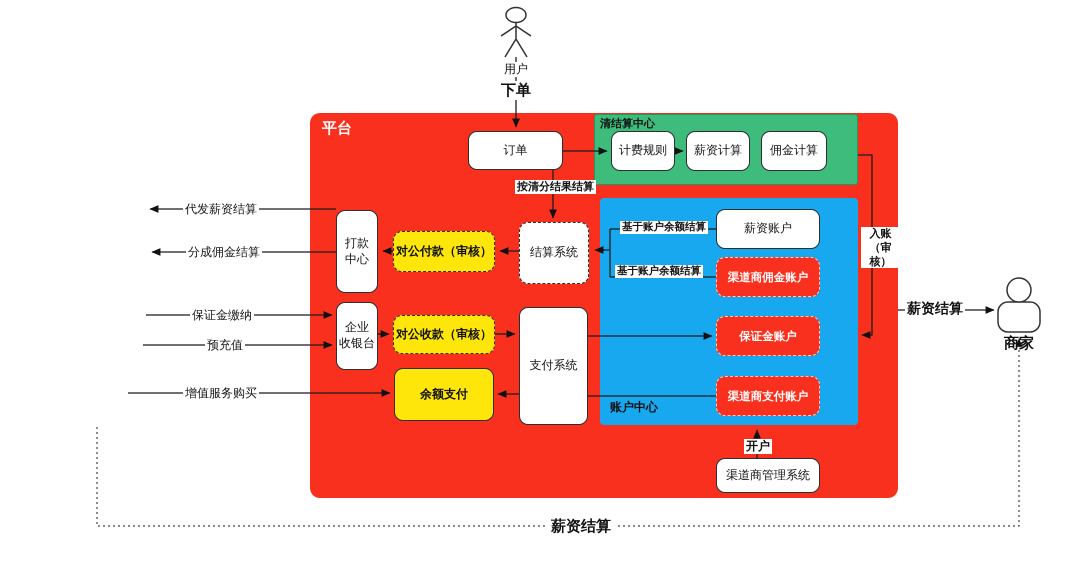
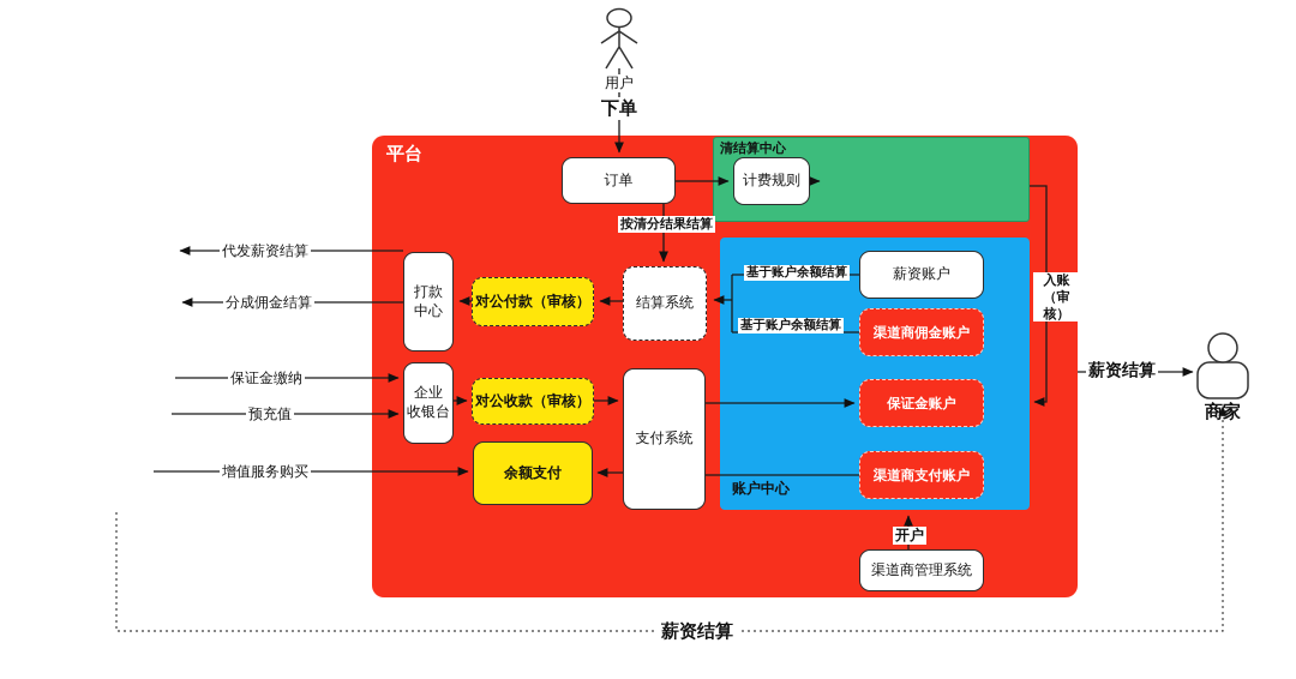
  订单
  计费规则
- 薪资计算
- 佣金计算
  结算系统
  对公付款（审核）
  打款
  中心
  企业
  收银台
  对公收款（审核）
  余额支付
  支付系统
  薪资账户
  渠道商佣金账户
  保证金账户
  渠道商支付账户
  渠道商管理系统
  平台
  清结算中心
  账户中心
  用户
  下单
  按清分结果结算
  基于账户余额结算
  基于账户余额结算
  入账
  （审核）
  开户
  代发薪资结算
  分成佣金结算
  保证金缴纳
  预充值
  增值服务购买
  薪资结算
  薪资结算
  商家
